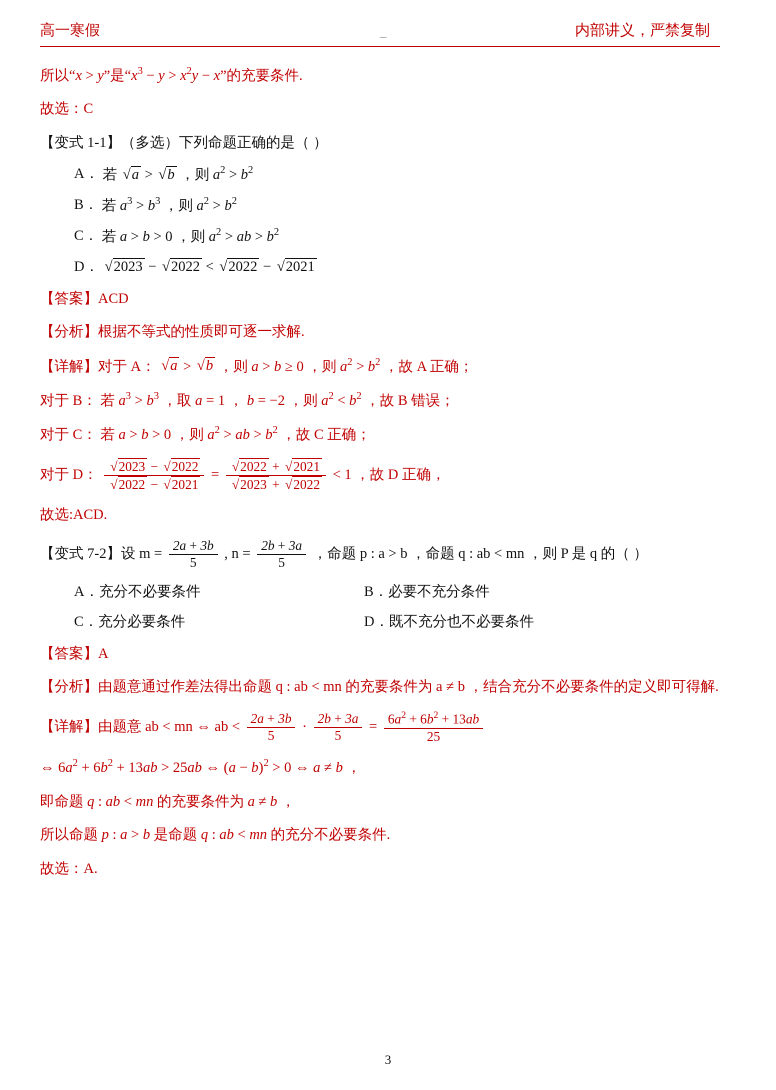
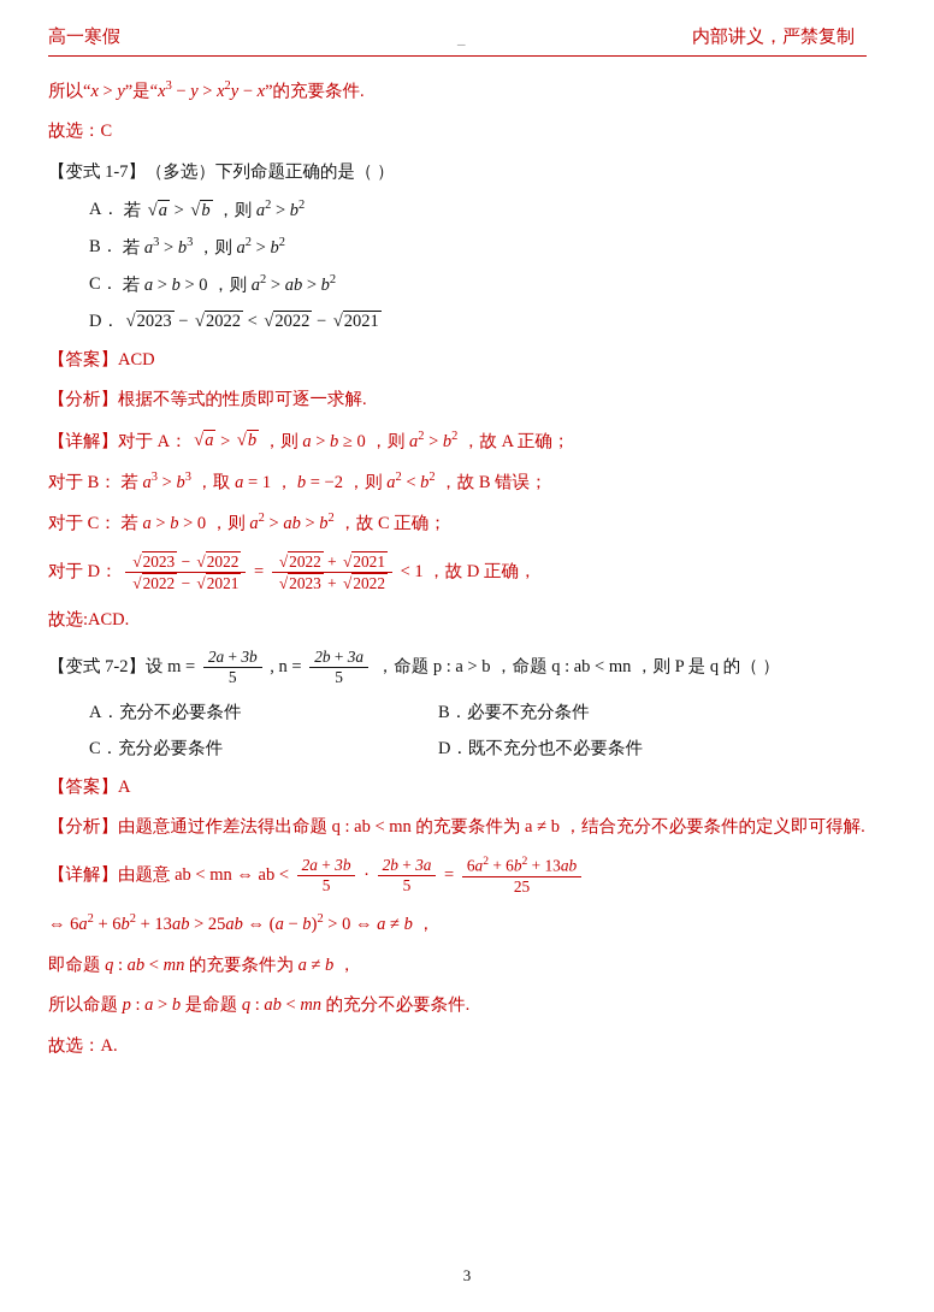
  高一寒假
  _
  内部讲义，严禁复制
  所以“x > y”是“x3 − y > x2y − x”的充要条件.
  故选：C
- 【变式 1-1】（多选）下列命题正确的是（ ）
+ 【变式 1-7】（多选）下列命题正确的是（ ）
  A．
  若 √a > √b ，则 a2 > b2
  B．
  若 a3 > b3 ，则 a2 > b2
  C．
  若 a > b > 0 ，则 a2 > ab > b2
  D．
  √2023 − √2022 < √2022 − √2021
  【答案】ACD
  【分析】根据不等式的性质即可逐一求解.
  【详解】对于 A： √a > √b ，则 a > b ≥ 0 ，则 a2 > b2 ，故 A 正确；
  对于 B： 若 a3 > b3 ，取 a = 1 ， b = −2 ，则 a2 < b2 ，故 B 错误；
  对于 C： 若 a > b > 0 ，则 a2 > ab > b2 ，故 C 正确；
  对于 D：
  √2023 − √2022
  √2022 − √2021
  =
  √2022 + √2021
  √2023 + √2022
  < 1 ，故 D 正确，
  故选:ACD.
  【变式 7-2】设 m =
  2a + 3b
  5
  , n =
  2b + 3a
  5
  ，命题 p : a > b ，命题 q : ab < mn ，则 P 是 q 的（ ）
  A．充分不必要条件
  B．必要不充分条件
  C．充分必要条件
  D．既不充分也不必要条件
  【答案】A
  【分析】由题意通过作差法得出命题 q : ab < mn 的充要条件为 a ≠ b ，结合充分不必要条件的定义即可得解.
  【详解】由题意 ab < mn ⇔ ab <
  2a + 3b
  5
  ·
  2b + 3a
  5
  =
  6a2 + 6b2 + 13ab
  25
  ⇔ 6a2 + 6b2 + 13ab > 25ab ⇔ (a − b)2 > 0 ⇔ a ≠ b ，
  即命题 q : ab < mn 的充要条件为 a ≠ b ，
  所以命题 p : a > b 是命题 q : ab < mn 的充分不必要条件.
  故选：A.
  3
